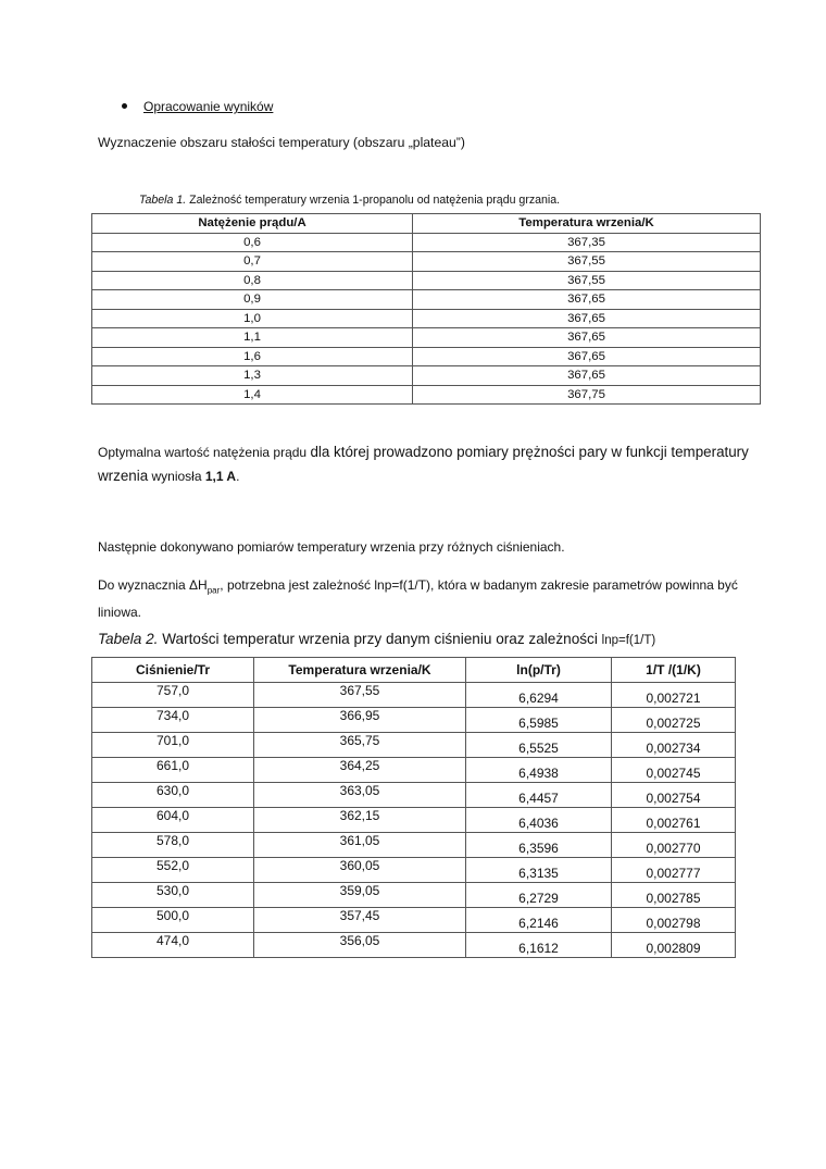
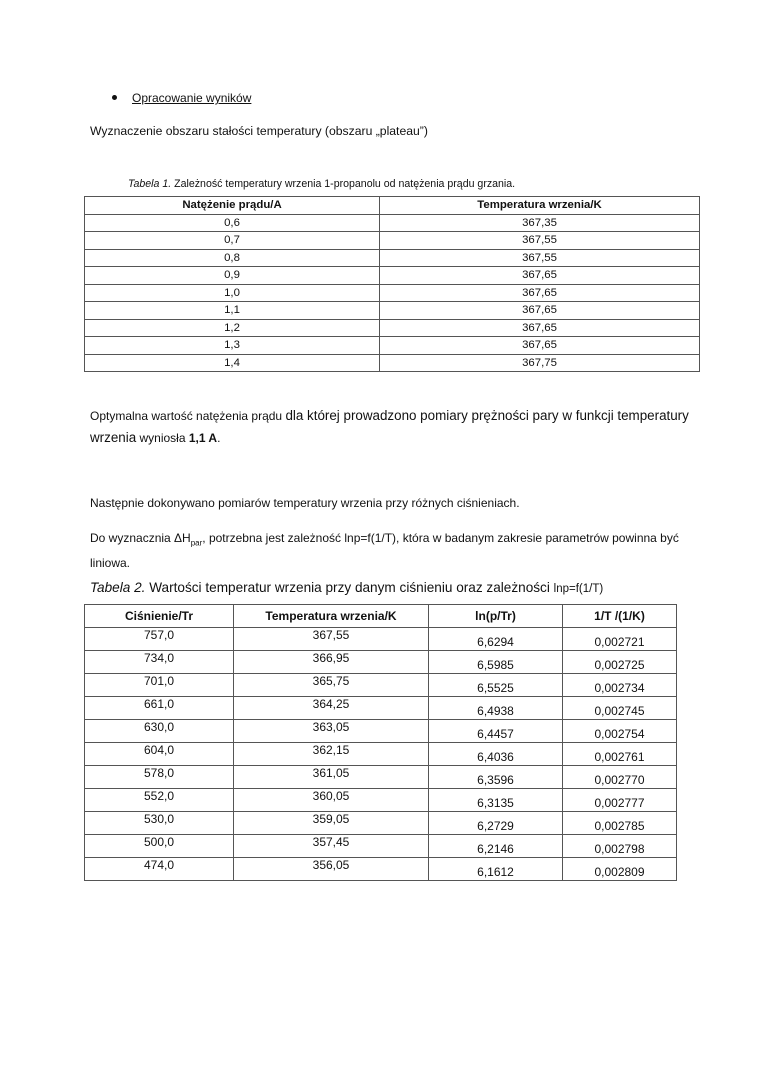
  Opracowanie wyników
  Wyznaczenie obszaru stałości temperatury (obszaru „plateau”)
  Tabela 1. Zależność temperatury wrzenia 1-propanolu od natężenia prądu grzania.
  Natężenie prądu/A	Temperatura wrzenia/K
  0,6	367,35
  0,7	367,55
  0,8	367,55
  0,9	367,65
  1,0	367,65
  1,1	367,65
- 1,6	367,65
+ 1,2	367,65
  1,3	367,65
  1,4	367,75
  Optymalna wartość natężenia prądu dla której prowadzono pomiary prężności pary w funkcji temperatury wrzenia wyniosła 1,1 A.
  Następnie dokonywano pomiarów temperatury wrzenia przy różnych ciśnieniach.
  Do wyznacznia ΔHpar, potrzebna jest zależność lnp=f(1/T), która w badanym zakresie parametrów powinna być liniowa.
  Tabela 2. Wartości temperatur wrzenia przy danym ciśnieniu oraz zależności lnp=f(1/T)
  Ciśnienie/Tr	Temperatura wrzenia/K	ln(p/Tr)	1/T /(1/K)
  757,0	367,55	6,6294	0,002721
  734,0	366,95	6,5985	0,002725
  701,0	365,75	6,5525	0,002734
  661,0	364,25	6,4938	0,002745
  630,0	363,05	6,4457	0,002754
  604,0	362,15	6,4036	0,002761
  578,0	361,05	6,3596	0,002770
  552,0	360,05	6,3135	0,002777
  530,0	359,05	6,2729	0,002785
  500,0	357,45	6,2146	0,002798
  474,0	356,05	6,1612	0,002809
